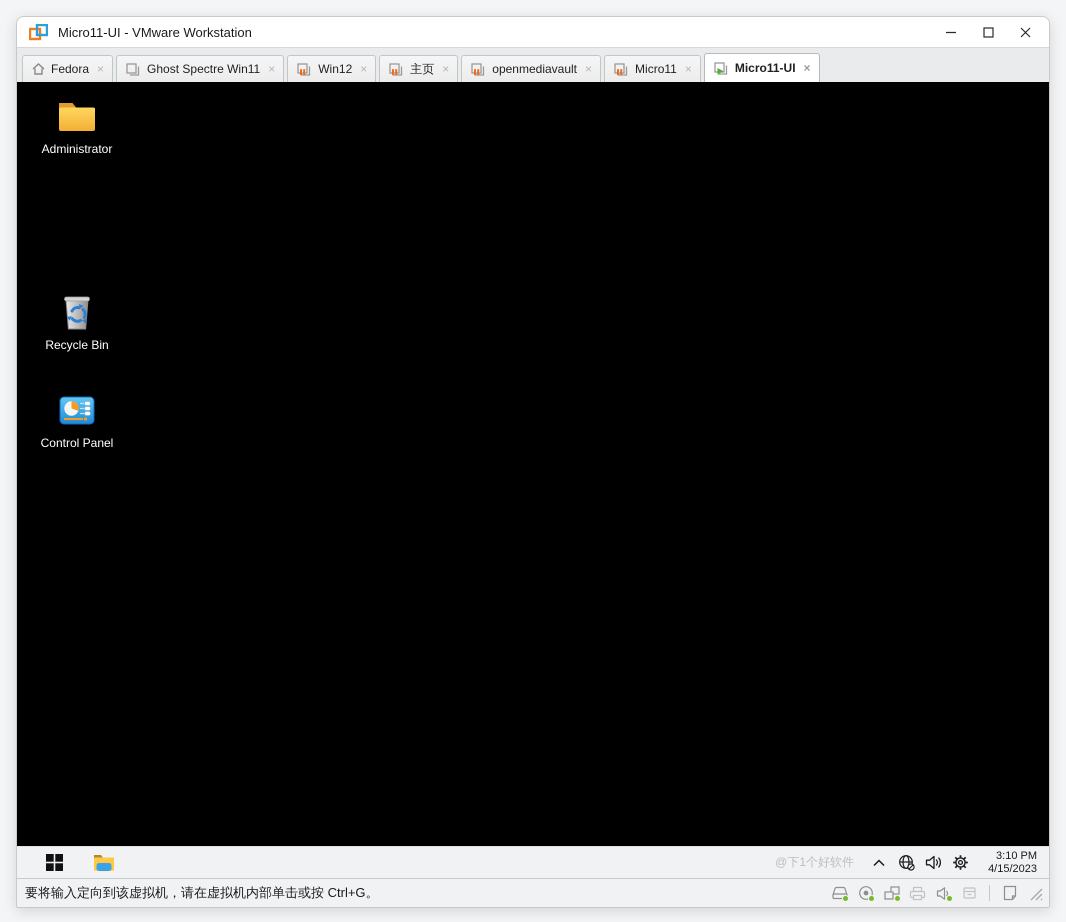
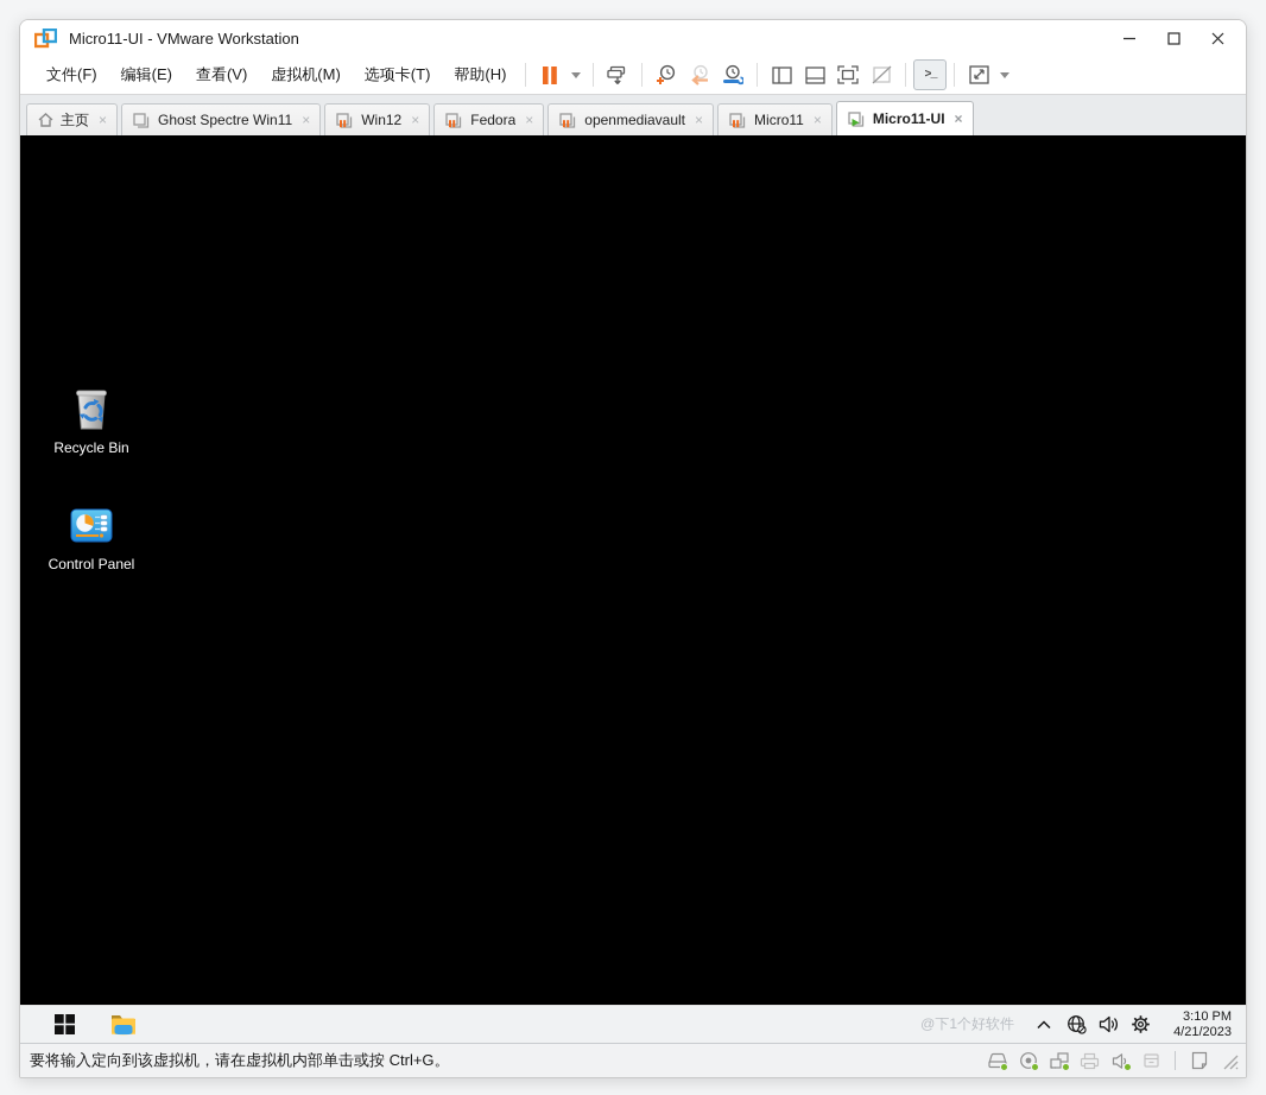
  Micro11-UI - VMware Workstation
+ 文件(F)
+ 编辑(E)
+ 查看(V)
+ 虚拟机(M)
+ 选项卡(T)
+ 帮助(H)
+ >_
- Fedora
+ 主页
  ×
  Ghost Spectre Win11
  ×
  Win12
  ×
- 主页
+ Fedora
  ×
  openmediavault
  ×
  Micro11
  ×
  Micro11-UI
  ×
- Administrator
  Recycle Bin
  Control Panel
  @下1个好软件
  3:10 PM
- 4/15/2023
+ 4/21/2023
  要将输入定向到该虚拟机，请在虚拟机内部单击或按 Ctrl+G。
